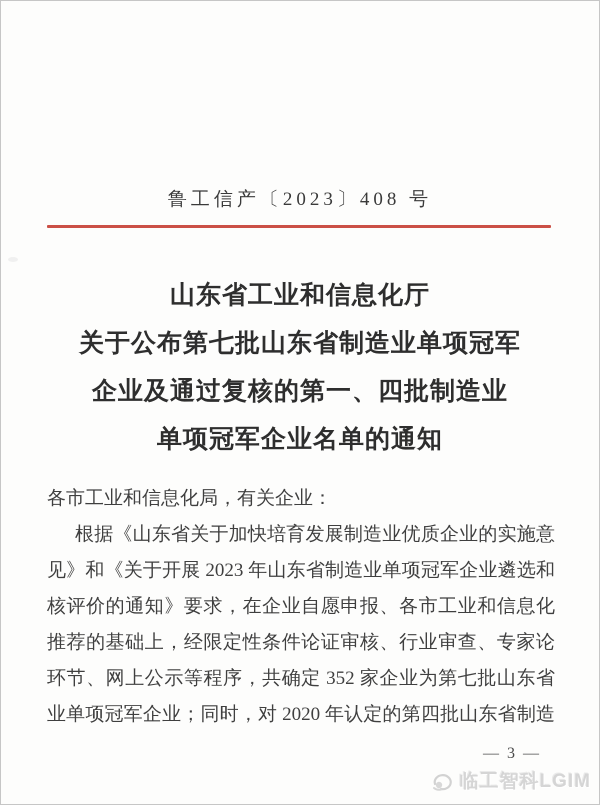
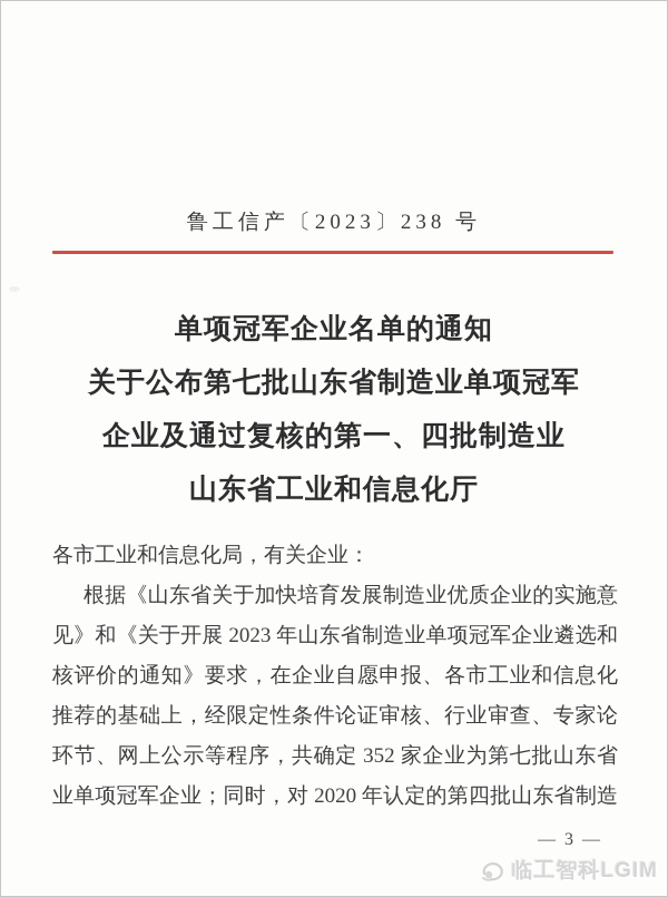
- 鲁工信产〔2023〕408 号
+ 鲁工信产〔2023〕238 号
- 山东省工业和信息化厅
+ 单项冠军企业名单的通知
  关于公布第七批山东省制造业单项冠军
  企业及通过复核的第一、四批制造业
- 单项冠军企业名单的通知
+ 山东省工业和信息化厅
  各市工业和信息化局，有关企业：
  根据《山东省关于加快培育发展制造业优质企业的实施意
  见》和《关于开展 2023 年山东省制造业单项冠军企业遴选和
  核评价的通知》要求，在企业自愿申报、各市工业和信息化
  推荐的基础上，经限定性条件论证审核、行业审查、专家论
  环节、网上公示等程序，共确定 352 家企业为第七批山东省
  业单项冠军企业；同时，对 2020 年认定的第四批山东省制造
  — 3 —
  临工智科LGIM
